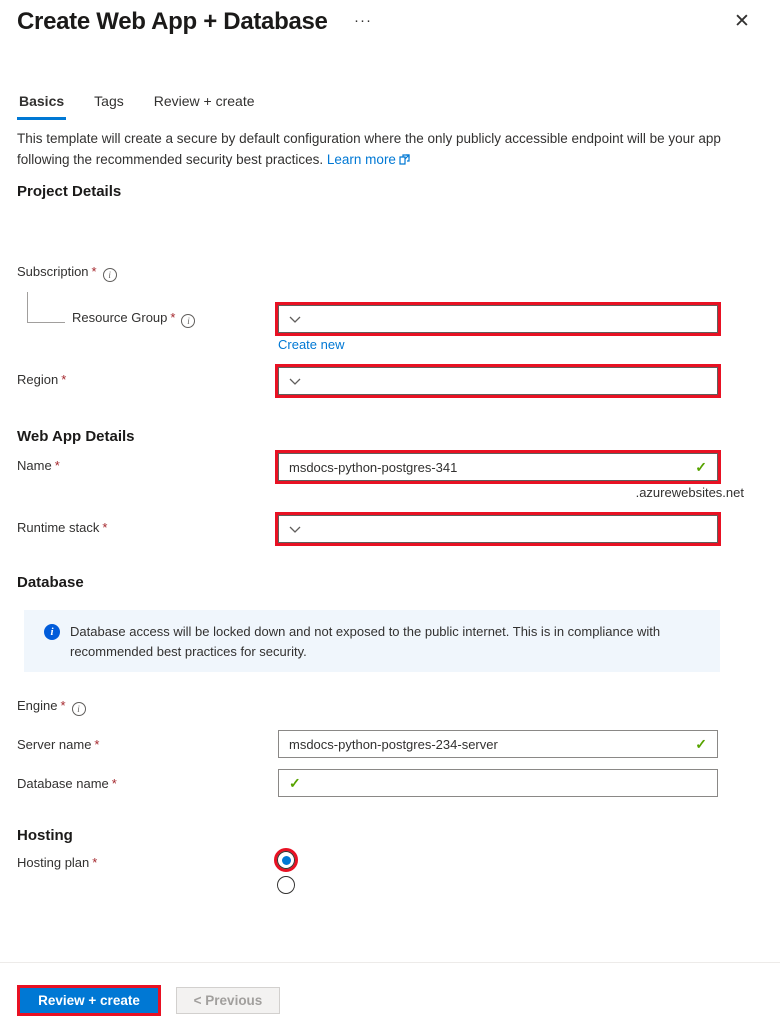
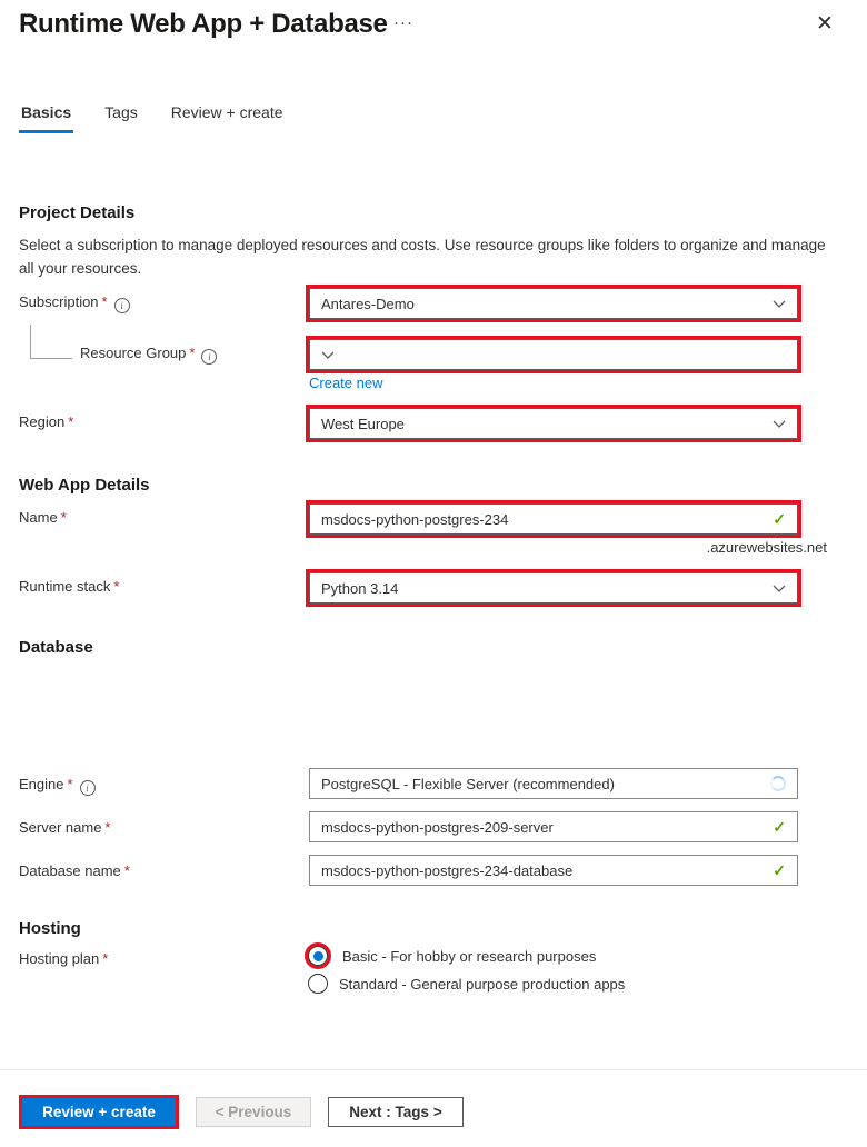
- Create Web App + Database
+ Runtime Web App + Database
  ···
  ✕
  Basics
  Tags
  Review + create
- This template will create a secure by default configuration where the only publicly accessible endpoint will be your app following the recommended security best practices. Learn more
  Project Details
+ Select a subscription to manage deployed resources and costs. Use resource groups like folders to organize and manage all your resources.
  Subscription * i
+ Antares-Demo
  Resource Group * i
  Create new
  Region *
+ West Europe
  Web App Details
  Name *
- msdocs-python-postgres-341
+ msdocs-python-postgres-234
  ✓
  .azurewebsites.net
  Runtime stack *
+ Python 3.14
  Database
- i
- Database access will be locked down and not exposed to the public internet. This is in compliance with recommended best practices for security.
  Engine * i
+ PostgreSQL - Flexible Server (recommended)
  Server name *
- msdocs-python-postgres-234-server
+ msdocs-python-postgres-209-server
  ✓
  Database name *
+ msdocs-python-postgres-234-database
  ✓
  Hosting
  Hosting plan *
+ Basic - For hobby or research purposes
+ Standard - General purpose production apps
  Review + create
  < Previous
+ Next : Tags >
